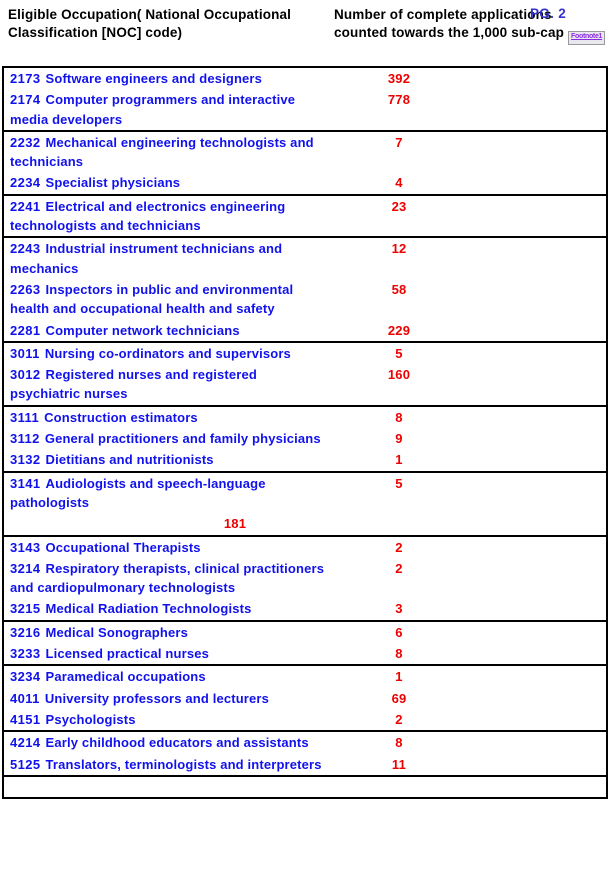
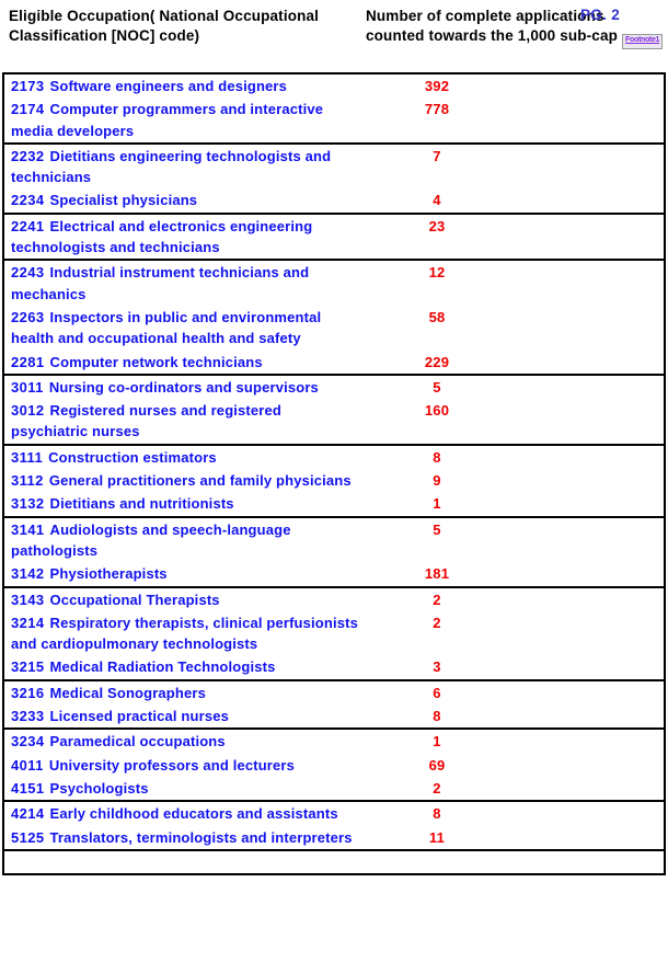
  Eligible Occupation( National Occupational Classification [NOC] code)
  Number of complete applications counted towards the 1,000 sub-cap
  PG. 2
  2173 Software engineers and designers
  392
  2174 Computer programmers and interactive media developers
  778
- 2232 Mechanical engineering technologists and technicians
+ 2232 Dietitians engineering technologists and technicians
  7
  2234 Specialist physicians
  4
  2241 Electrical and electronics engineering technologists and technicians
  23
  2243 Industrial instrument technicians and mechanics
  12
  2263 Inspectors in public and environmental health and occupational health and safety
  58
  2281 Computer network technicians
  229
  3011 Nursing co-ordinators and supervisors
  5
  3012 Registered nurses and registered psychiatric nurses
  160
  3111 Construction estimators
  8
  3112 General practitioners and family physicians
  9
  3132 Dietitians and nutritionists
  1
  3141 Audiologists and speech-language pathologists
  5
+ 3142 Physiotherapists
  181
  3143 Occupational Therapists
  2
- 3214 Respiratory therapists, clinical practitioners and cardiopulmonary technologists
+ 3214 Respiratory therapists, clinical perfusionists and cardiopulmonary technologists
  2
  3215 Medical Radiation Technologists
  3
  3216 Medical Sonographers
  6
  3233 Licensed practical nurses
  8
  3234 Paramedical occupations
  1
  4011 University professors and lecturers
  69
  4151 Psychologists
  2
  4214 Early childhood educators and assistants
  8
  5125 Translators, terminologists and interpreters
  11
